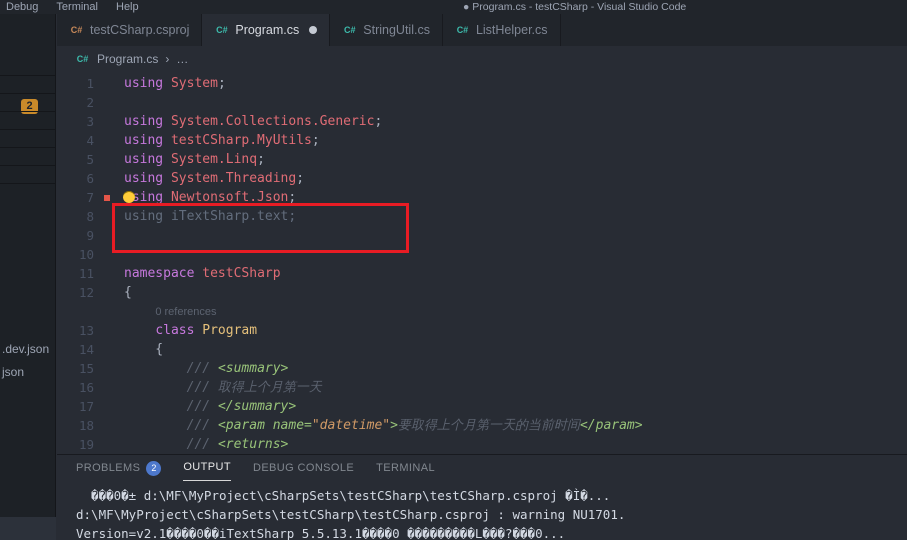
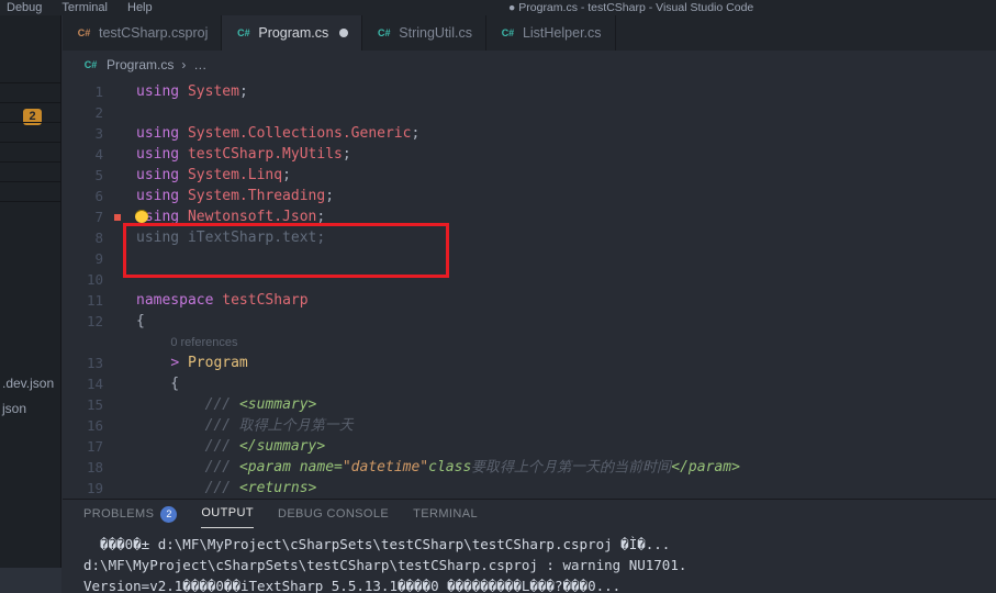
  Debug
  Terminal
  Help
  ● Program.cs - testCSharp - Visual Studio Code
  2
  .dev.json
  json
  C#
  testCSharp.csproj
  C#
  Program.cs
  C#
  StringUtil.cs
  C#
  ListHelper.cs
  C#
  Program.cs
  ›
  …
  1
  using System;
  2
  3
  using System.Collections.Generic;
  4
  using testCSharp.MyUtils;
  5
  using System.Linq;
  6
  using System.Threading;
  7
  sing Newtonsoft.Json;
  8
  using iTextSharp.text;
  9
  10
  11
  namespace testCSharp
  12
  {
  0 references
  13
- class Program
+ > Program
  14
  {
  15
  /// <summary>
  16
  /// 取得上个月第一天
  17
  /// </summary>
  18
- /// <param name="datetime">要取得上个月第一天的当前时间</param>
+ /// <param name="datetime"class要取得上个月第一天的当前时间</param>
  19
  /// <returns>
  PROBLEMS
  2
  OUTPUT
  DEBUG CONSOLE
  TERMINAL
  ���0�± d:\MF\MyProject\cSharpSets\testCSharp\testCSharp.csproj �Ì�...
  d:\MF\MyProject\cSharpSets\testCSharp\testCSharp.csproj : warning NU1701.
  Version=v2.1����0��iTextSharp 5.5.13.1����0 ���������L���?���0...
